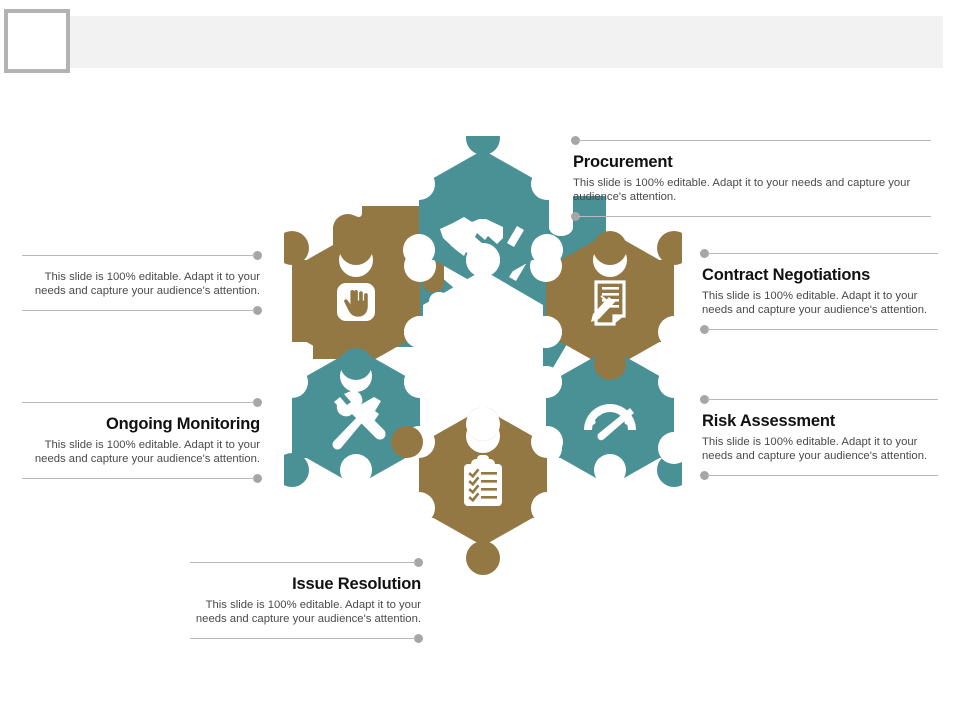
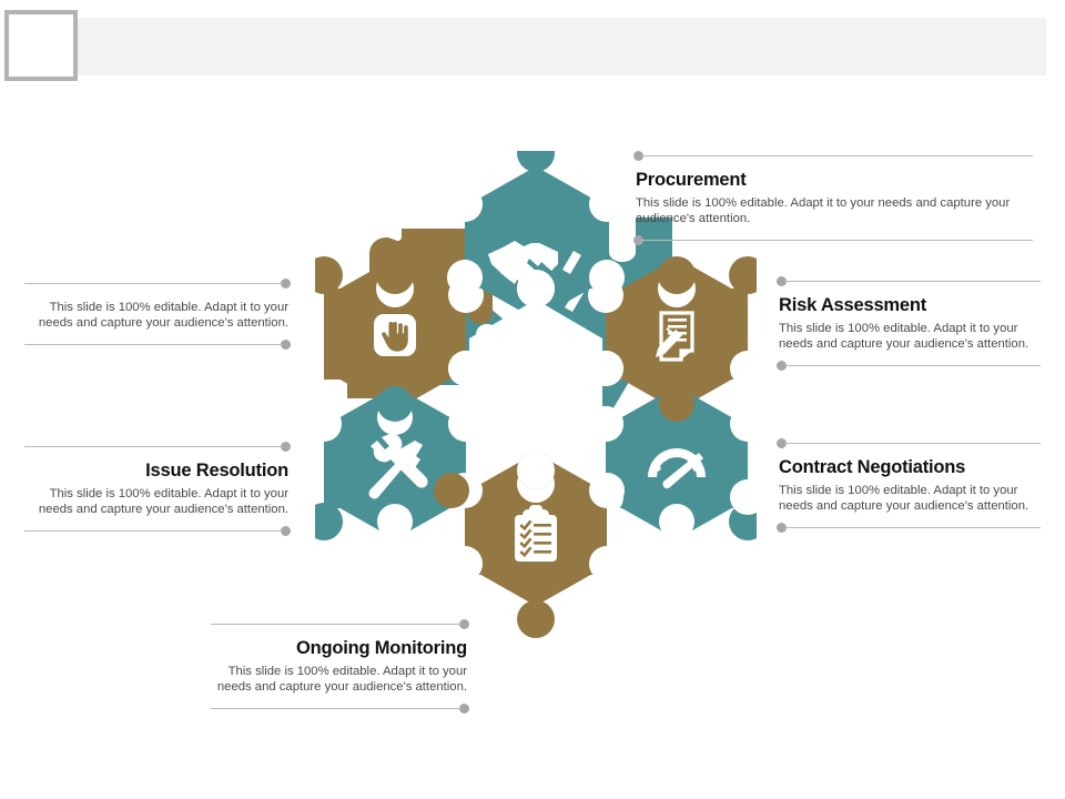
  Procurement
  This slide is 100% editable. Adapt it to your needs and capture your audience's attention.
- Contract Negotiations
+ Risk Assessment
  This slide is 100% editable. Adapt it to your needs and capture your audience's attention.
- Risk Assessment
+ Contract Negotiations
  This slide is 100% editable. Adapt it to your needs and capture your audience's attention.
  This slide is 100% editable. Adapt it to your needs and capture your audience's attention.
- Ongoing Monitoring
+ Issue Resolution
  This slide is 100% editable. Adapt it to your needs and capture your audience's attention.
- Issue Resolution
+ Ongoing Monitoring
  This slide is 100% editable. Adapt it to your needs and capture your audience's attention.
